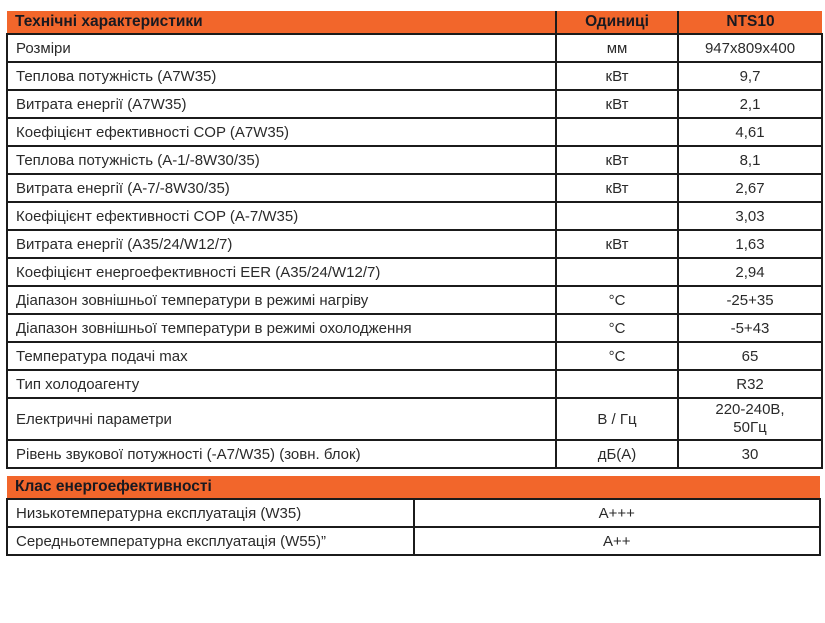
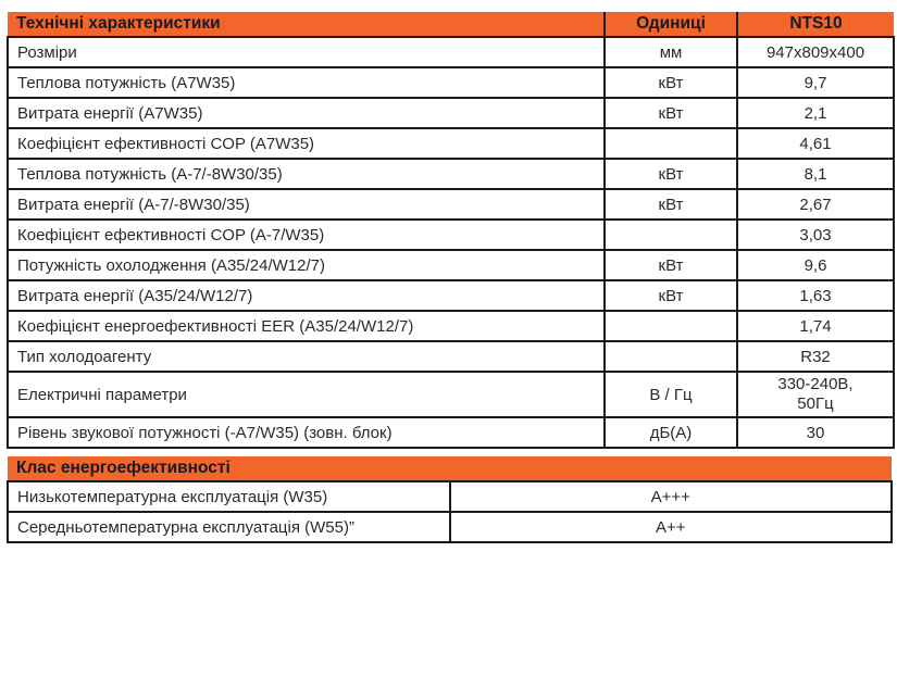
  Технічні характеристики	Одиниці	NTS10
  Розміри	мм	947x809x400
  Теплова потужність (A7W35)	кВт	9,7
  Витрата енергії (A7W35)	кВт	2,1
  Коефіцієнт ефективності COP (A7W35)		4,61
- Теплова потужність (A-1/-8W30/35)	кВт	8,1
+ Теплова потужність (A-7/-8W30/35)	кВт	8,1
  Витрата енергії (A-7/-8W30/35)	кВт	2,67
  Коефіцієнт ефективності COP (A-7/W35)		3,03
+ Потужність охолодження (A35/24/W12/7)	кВт	9,6
  Витрата енергії (A35/24/W12/7)	кВт	1,63
- Коефіцієнт енергоефективності EER (A35/24/W12/7)		2,94
+ Коефіцієнт енергоефективності EER (A35/24/W12/7)		1,74
- Діапазон зовнішньої температури в режимі нагріву	°C	-25+35
- Діапазон зовнішньої температури в режимі охолодження	°C	-5+43
- Температура подачі max	°C	65
  Тип холодоагенту		R32
- Електричні параметри	В / Гц	220-240В, 50Гц
+ Електричні параметри	В / Гц	330-240В, 50Гц
  Рівень звукової потужності (-A7/W35) (зовн. блок)	дБ(А)	30
  Клас енергоефективності
  Низькотемпературна експлуатація (W35)	A+++
  Середньотемпературна експлуатація (W55)”	A++
